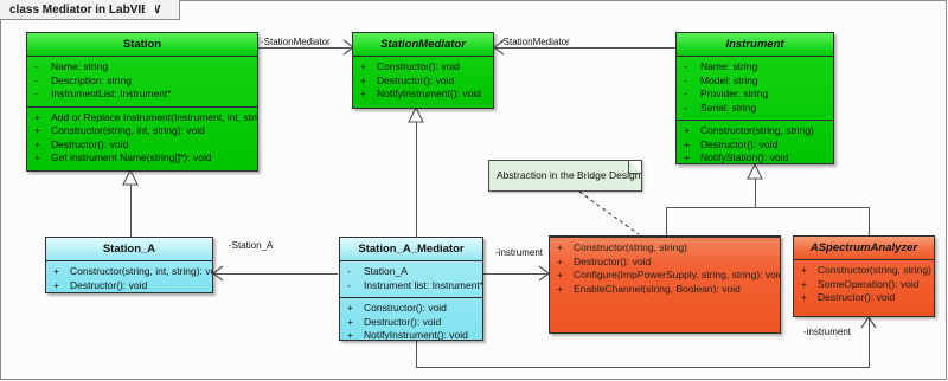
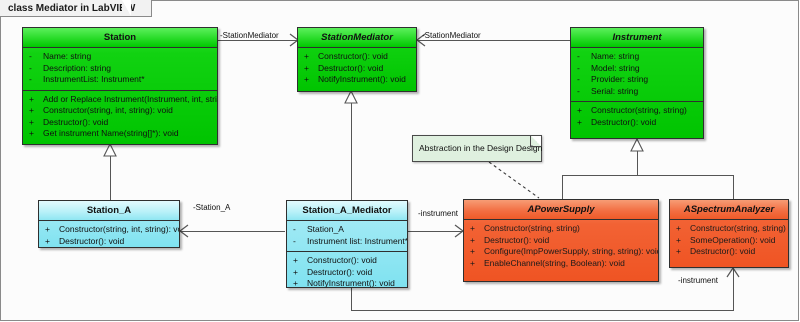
  class Mediator in LabVI
  -StationMediator
  -StationMediator
  -Station_A
  -instrument
  -instrument
- Abstraction in the Bridge Design
+ Abstraction in the Design Design
  Station
  - Name: string
  - Description: string
  - InstrumentList: Instrument*
  + Add or Replace Instrument(Instrument, int, stri
  + Constructor(string, int, string): void
  + Destructor(): void
  + Get instrument Name(string[]*): void
  StationMediator
  + Constructor(): void
  + Destructor(): void
  + NotifyInstrument(): void
  Instrument
  - Name: string
  - Model: string
  - Provider: string
  - Serial: string
  + Constructor(string, string)
  + Destructor(): void
- + NotifyStation(): void
  Station_A
  + Constructor(string, int, string): v
  + Destructor(): void
  Station_A_Mediator
  - Station_A
  - Instrument list: Instrument*
  + Constructor(): void
  + Destructor(): void
  + NotifyInstrument(): void
+ APowerSupply
  + Constructor(string, string)
  + Destructor(): void
  + Configure(ImpPowerSupply, string, string): voi
  + EnableChannel(string, Boolean): void
  ASpectrumAnalyzer
  + Constructor(string, string)
  + SomeOperation(): void
  + Destructor(): void
